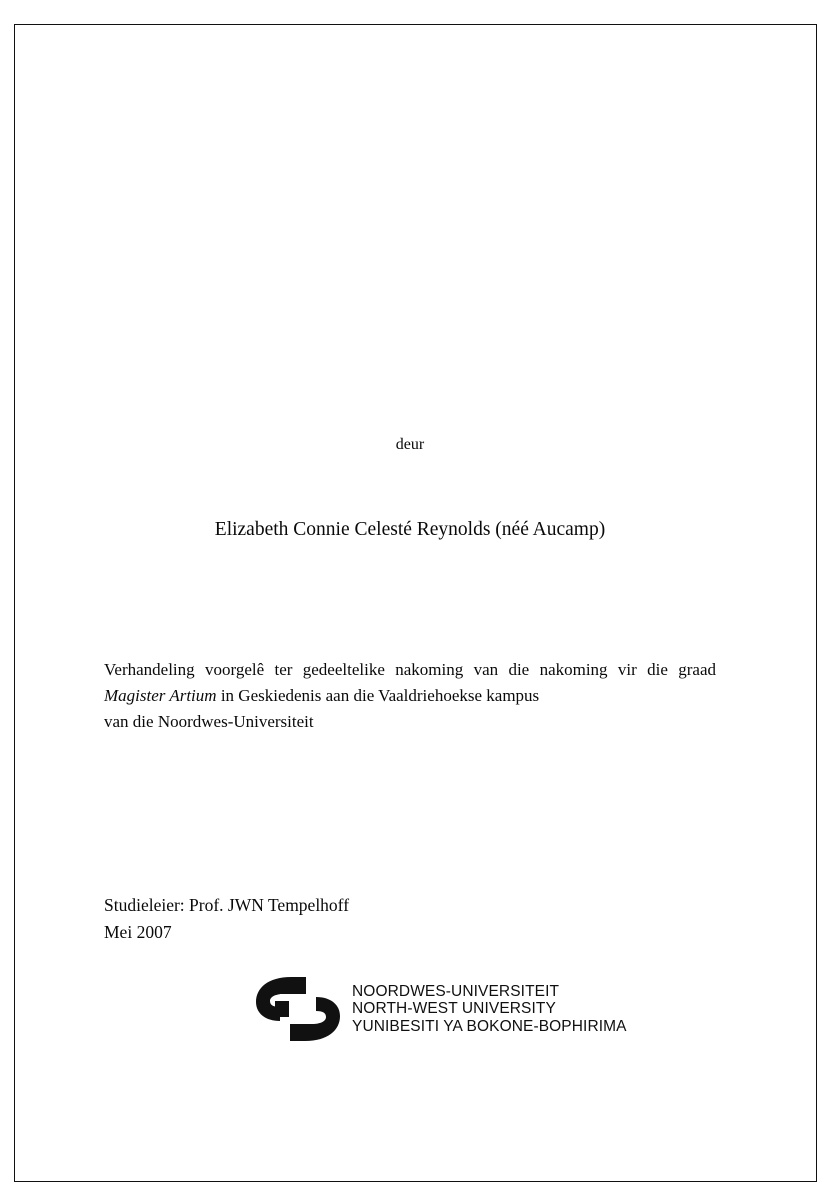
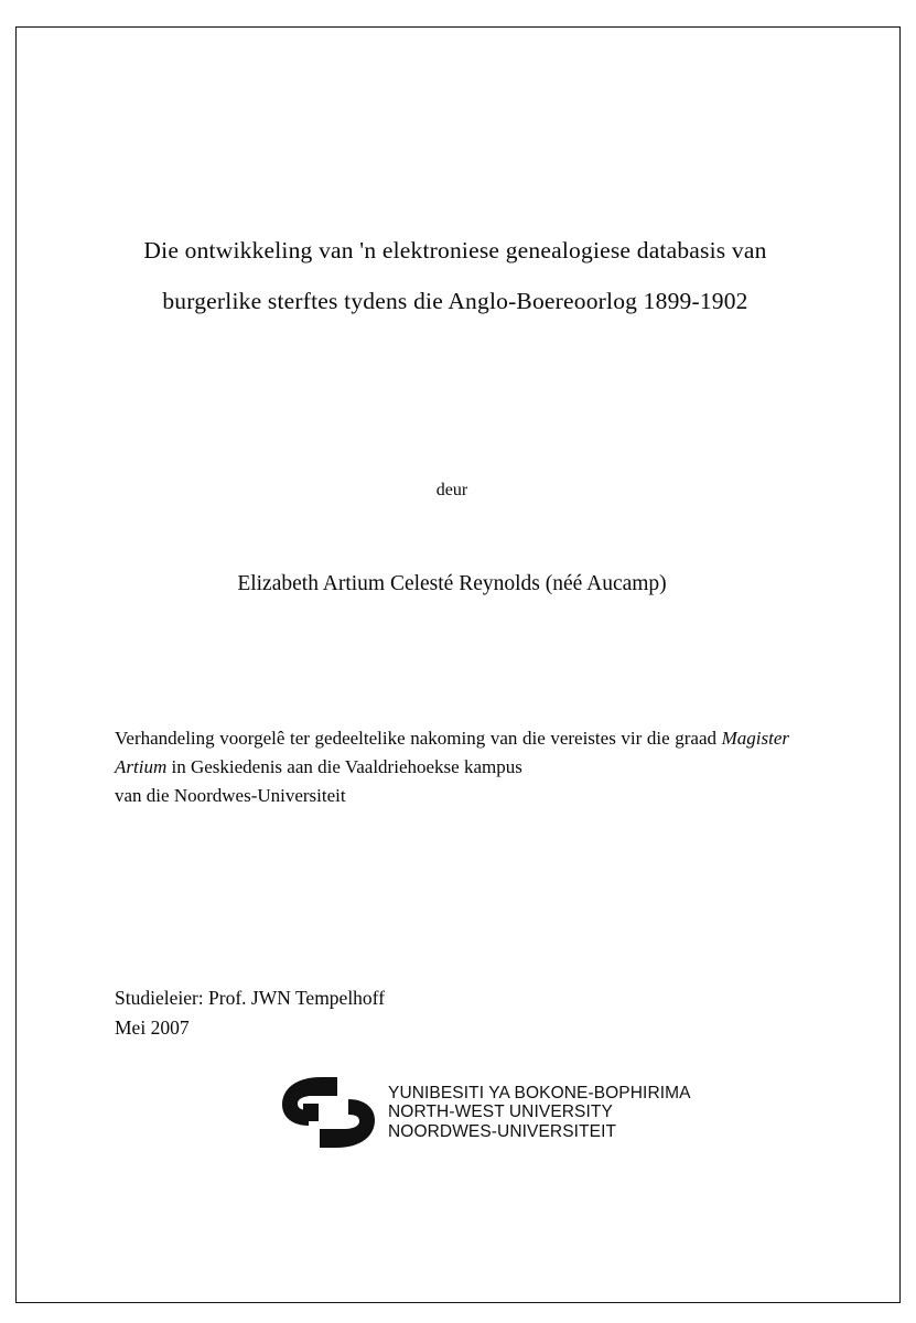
+ Die ontwikkeling van 'n elektroniese genealogiese databasis van
+ burgerlike sterftes tydens die Anglo-Boereoorlog 1899-1902
  deur
- Elizabeth Connie Celesté Reynolds (néé Aucamp)
+ Elizabeth Artium Celesté Reynolds (néé Aucamp)
- Verhandeling voorgelê ter gedeeltelike nakoming van die nakoming vir die graad Magister Artium in Geskiedenis aan die Vaaldriehoekse kampus
+ Verhandeling voorgelê ter gedeeltelike nakoming van die vereistes vir die graad Magister Artium in Geskiedenis aan die Vaaldriehoekse kampus
  van die Noordwes-Universiteit
  Studieleier: Prof. JWN Tempelhoff
  Mei 2007
- NOORDWES-UNIVERSITEIT
+ YUNIBESITI YA BOKONE-BOPHIRIMA
  NORTH-WEST UNIVERSITY
- YUNIBESITI YA BOKONE-BOPHIRIMA
+ NOORDWES-UNIVERSITEIT
